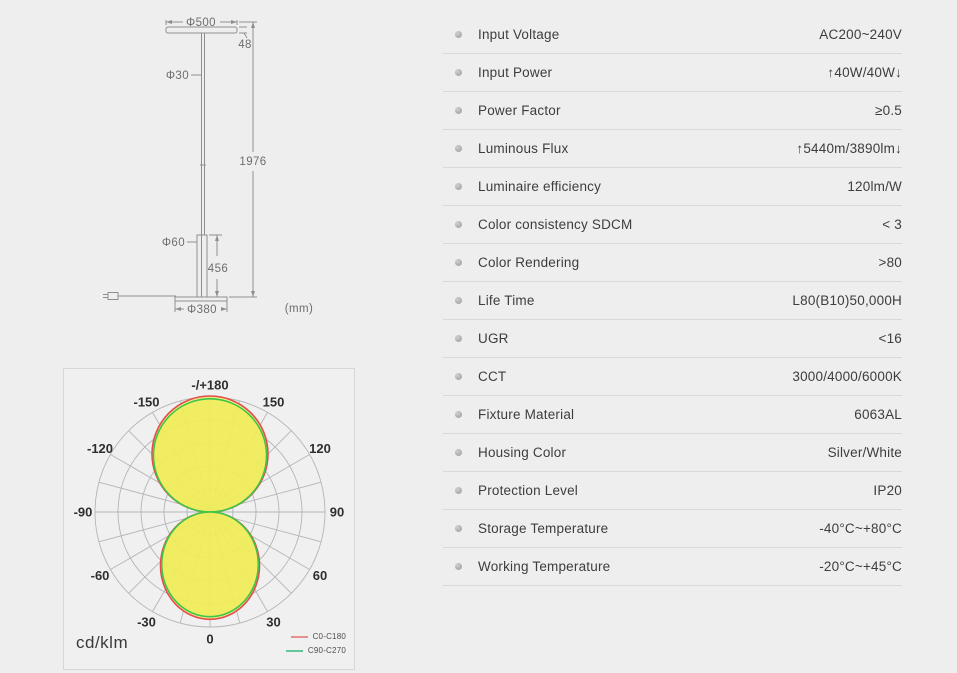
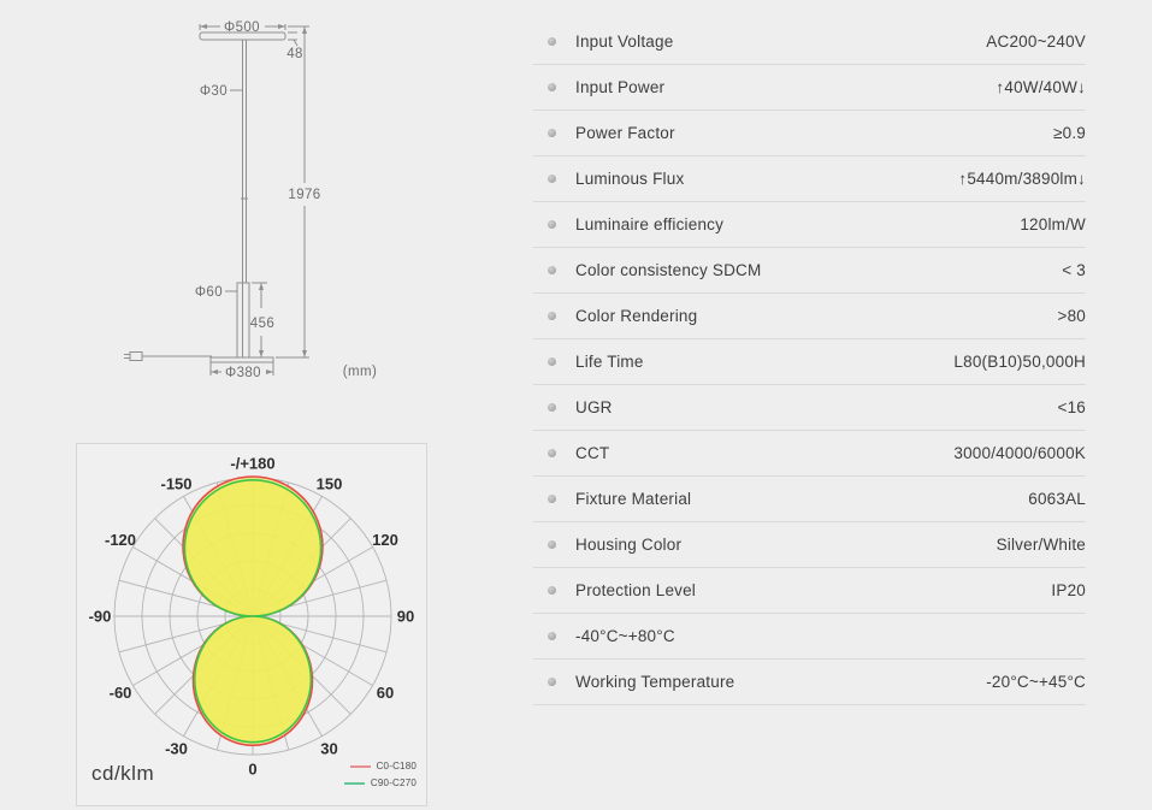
  Φ500
  48
  Φ30
  1976
  Φ60
  456
  Φ380
  (mm)
  0
  30
  60
  90
  120
  150
  -30
  -60
  -90
  -120
  -150
  -/+180
  cd/klm
  C0-C180
  C90-C270
  Input Voltage
  AC200~240V
  Input Power
  ↑40W/40W↓
  Power Factor
- ≥0.5
+ ≥0.9
  Luminous Flux
  ↑5440m/3890lm↓
  Luminaire efficiency
  120lm/W
  Color consistency SDCM
  < 3
  Color Rendering
  >80
  Life Time
  L80(B10)50,000H
  UGR
  <16
  CCT
  3000/4000/6000K
  Fixture Material
  6063AL
  Housing Color
  Silver/White
  Protection Level
  IP20
- Storage Temperature
  -40°C~+80°C
  Working Temperature
  -20°C~+45°C
